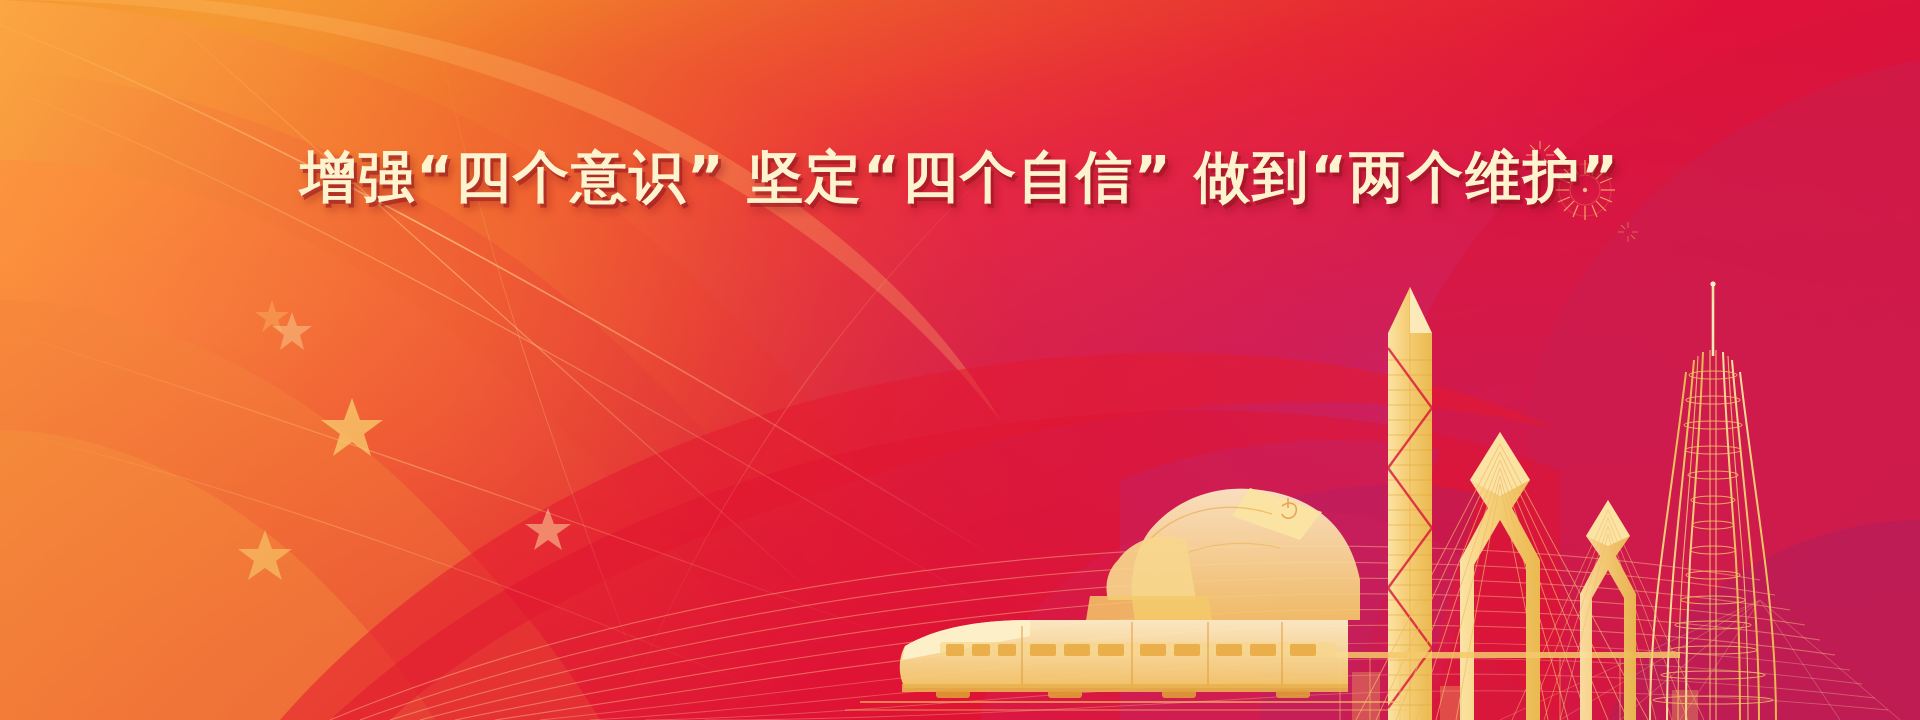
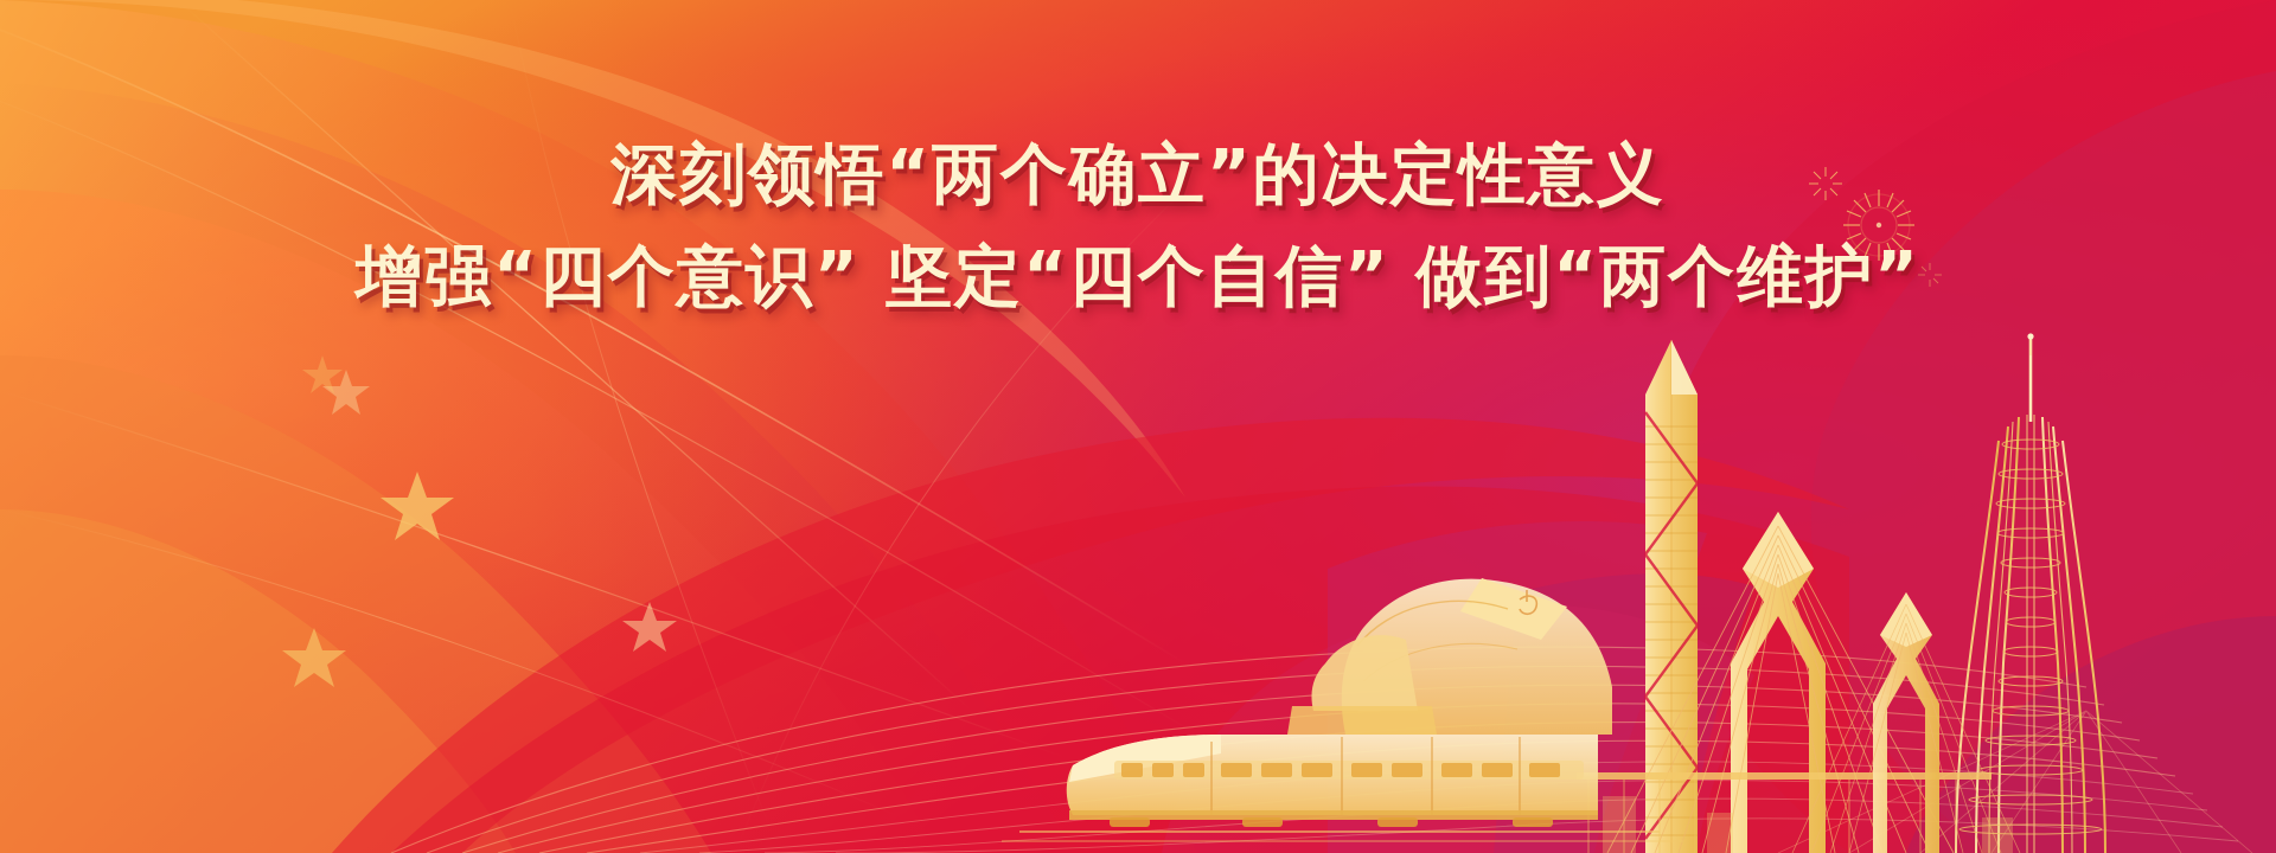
+ 深刻领悟“两个确立”的决定性意义
  增强“四个意识” 坚定“四个自信” 做到“两个维护”
